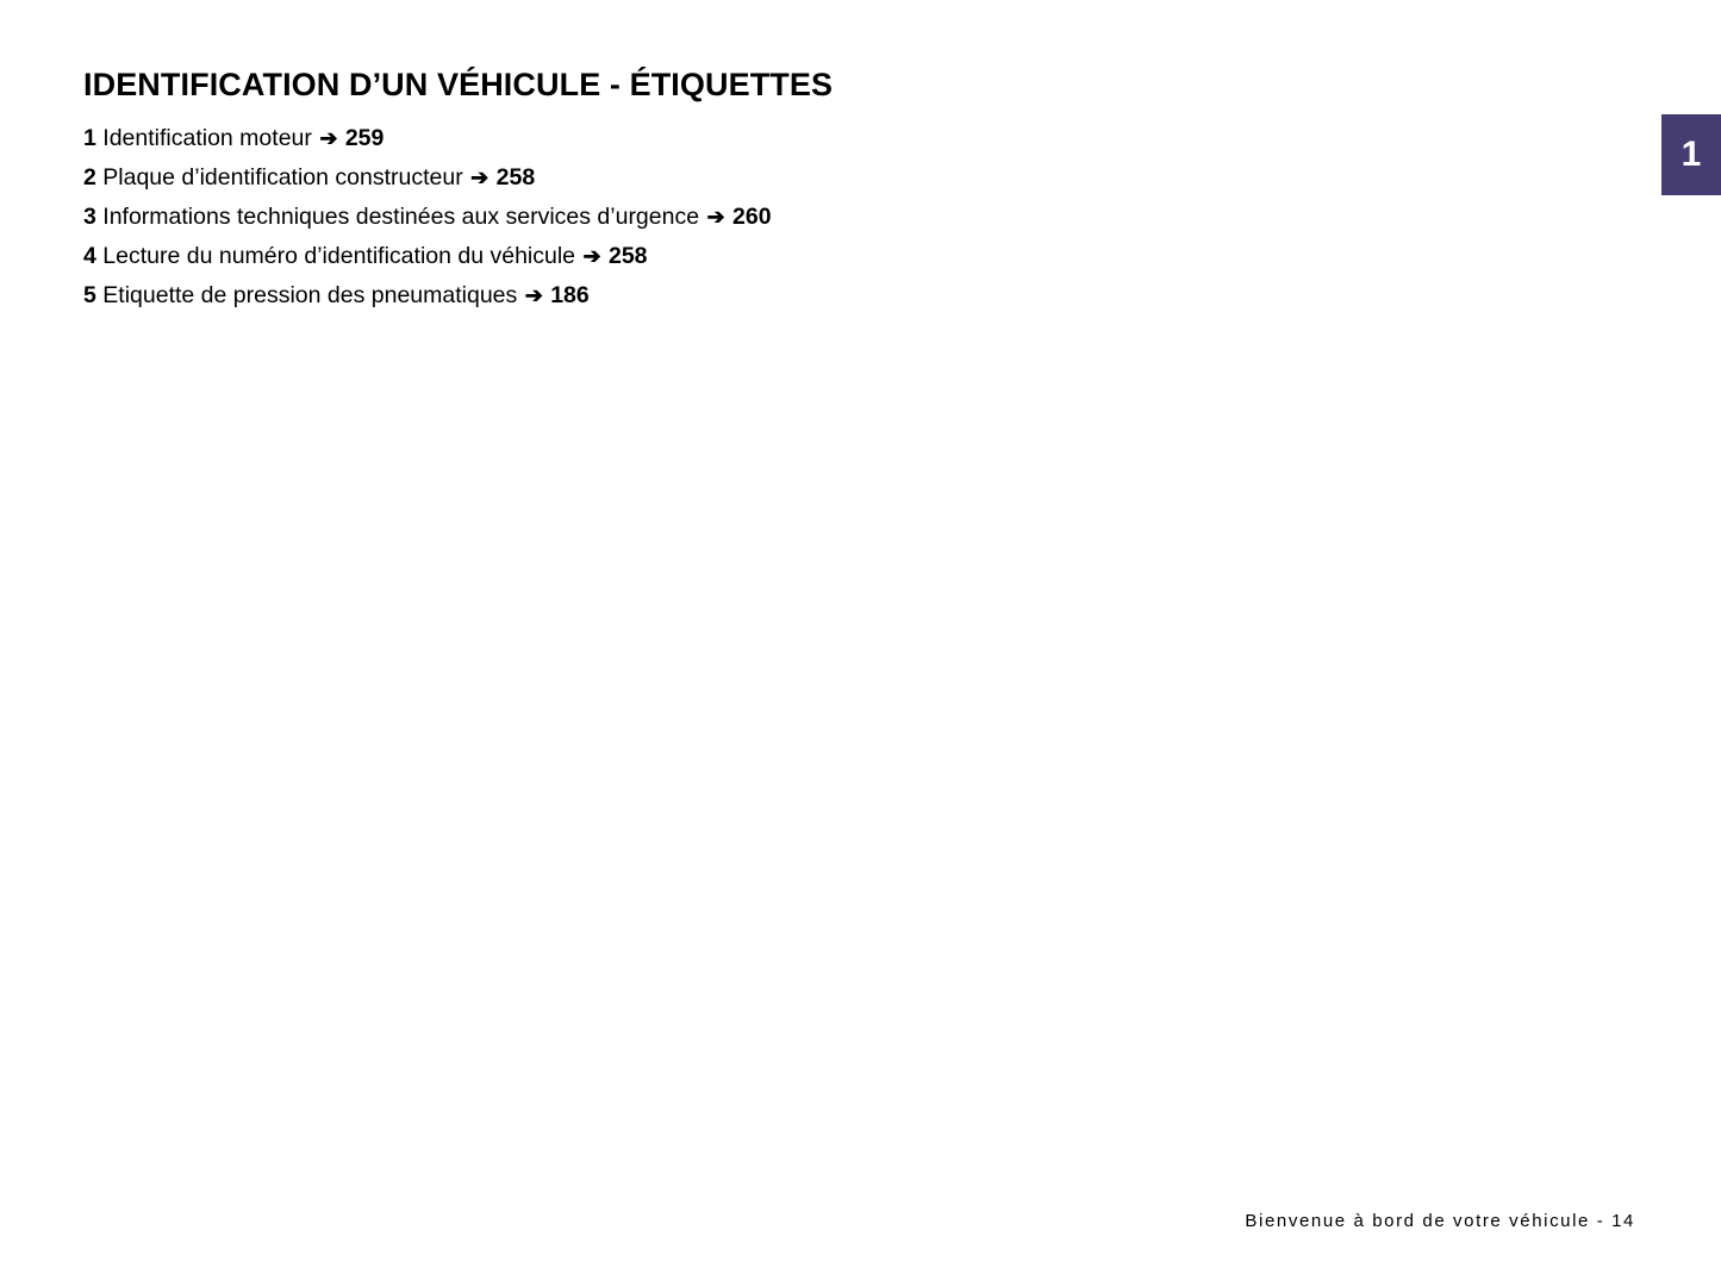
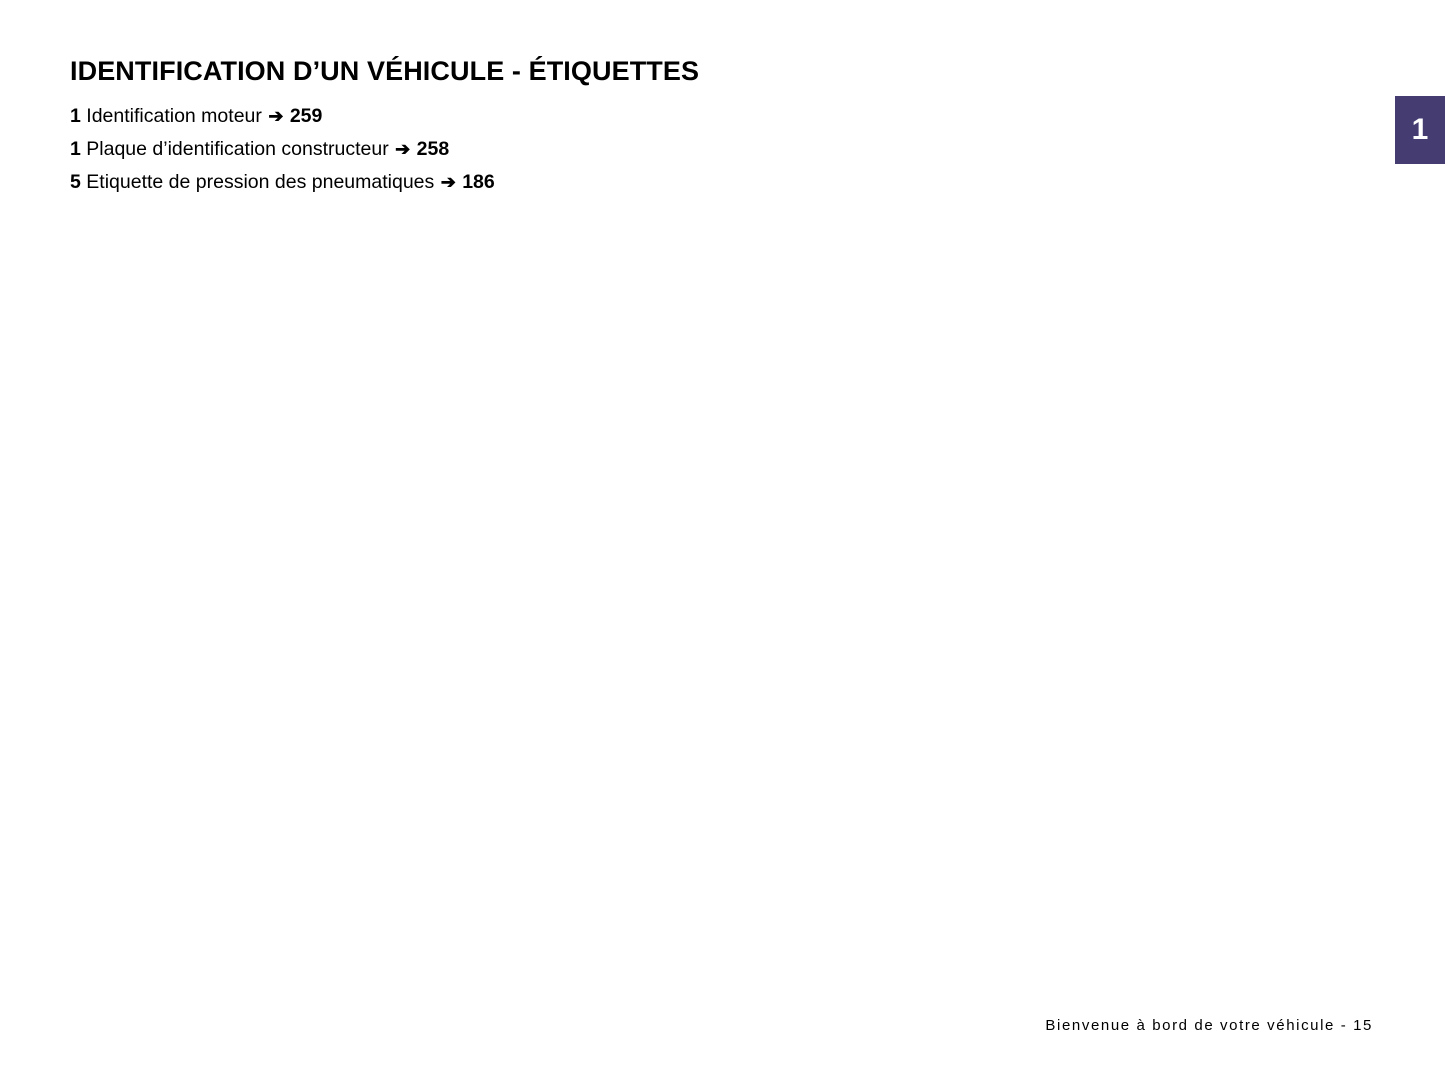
  IDENTIFICATION D’UN VÉHICULE - ÉTIQUETTES
  1 Identification moteur ➔ 259
- 2 Plaque d’identification constructeur ➔ 258
+ 1 Plaque d’identification constructeur ➔ 258
- 3 Informations techniques destinées aux services d’urgence ➔ 260
- 4 Lecture du numéro d’identification du véhicule ➔ 258
  5 Etiquette de pression des pneumatiques ➔ 186
  1
- Bienvenue à bord de votre véhicule - 14
+ Bienvenue à bord de votre véhicule - 15
